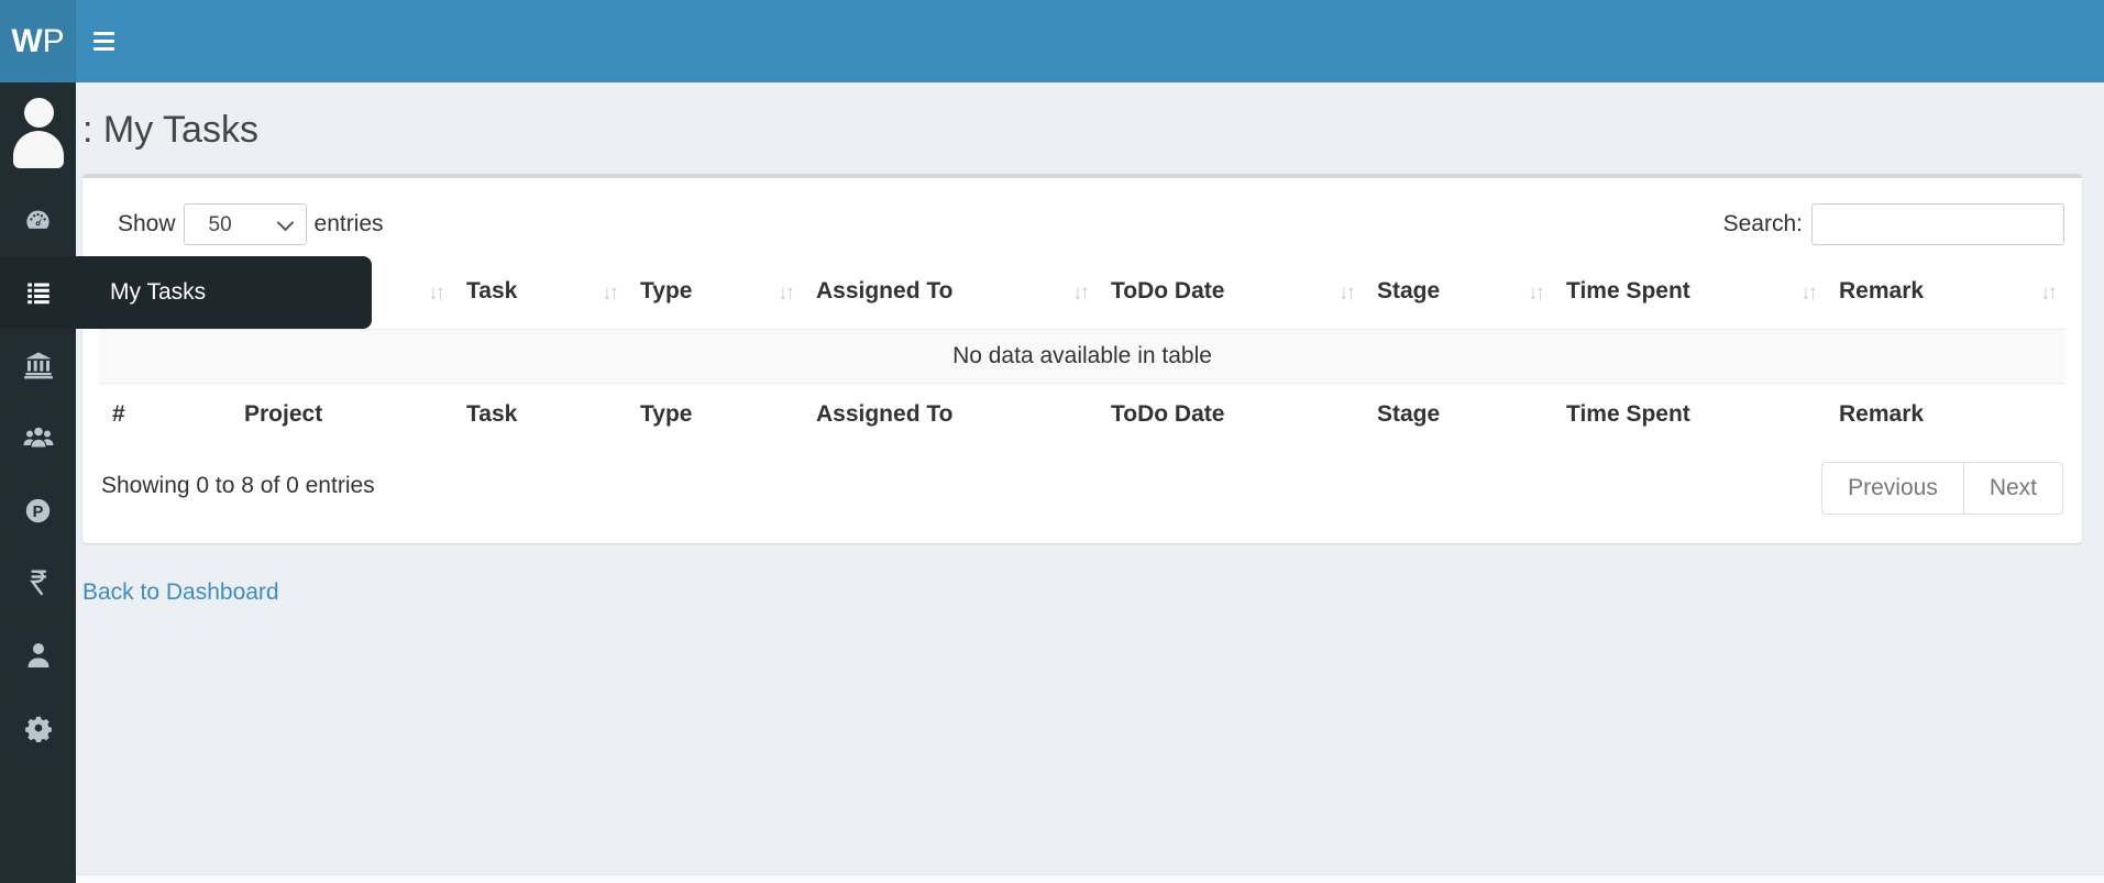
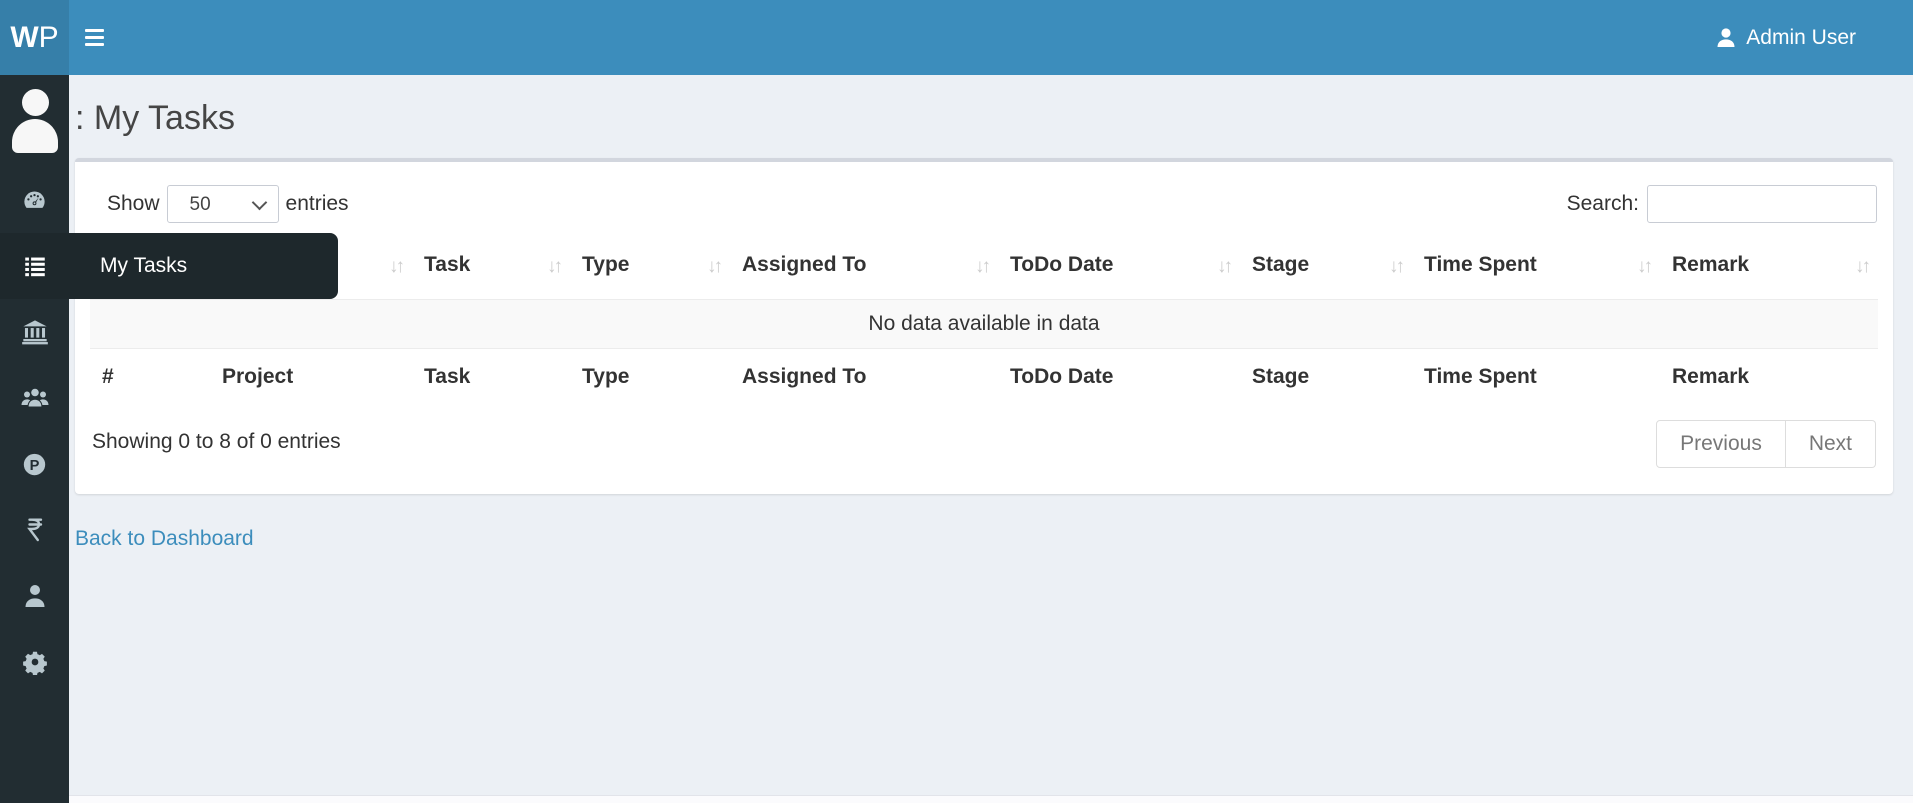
  W
  P
+ Admin User
  My Tasks
  P
  : My Tasks
  Show
  50
  entries
  Search:
  	↓↑	↓↑Task	↓↑Type	↓↑Assigned To	↓↑ToDo Date	↓↑Stage	↓↑Time Spent	↓↑Remark
- No data available in table
+ No data available in data
  #	Project	Task	Type	Assigned To	ToDo Date	Stage	Time Spent	Remark
  Showing 0 to 8 of 0 entries
  Previous
  Next
  Back to Dashboard
